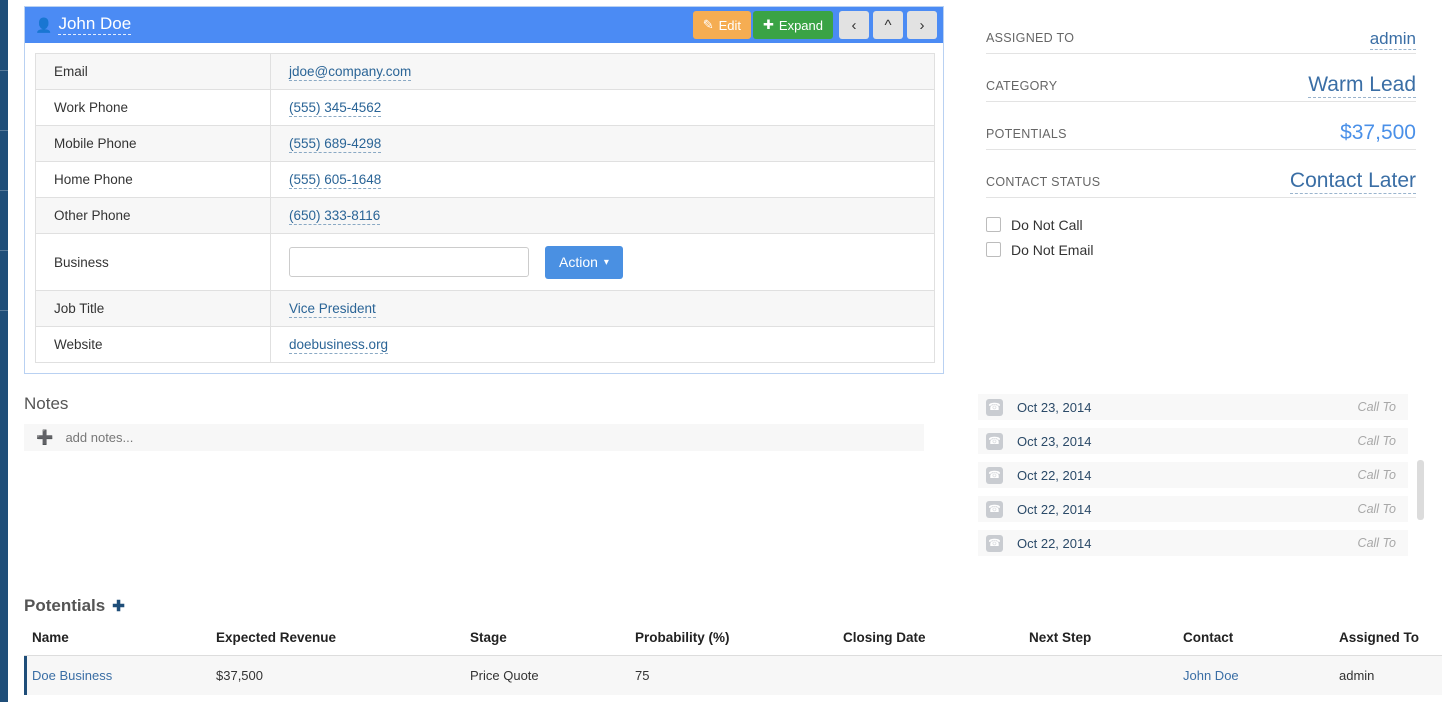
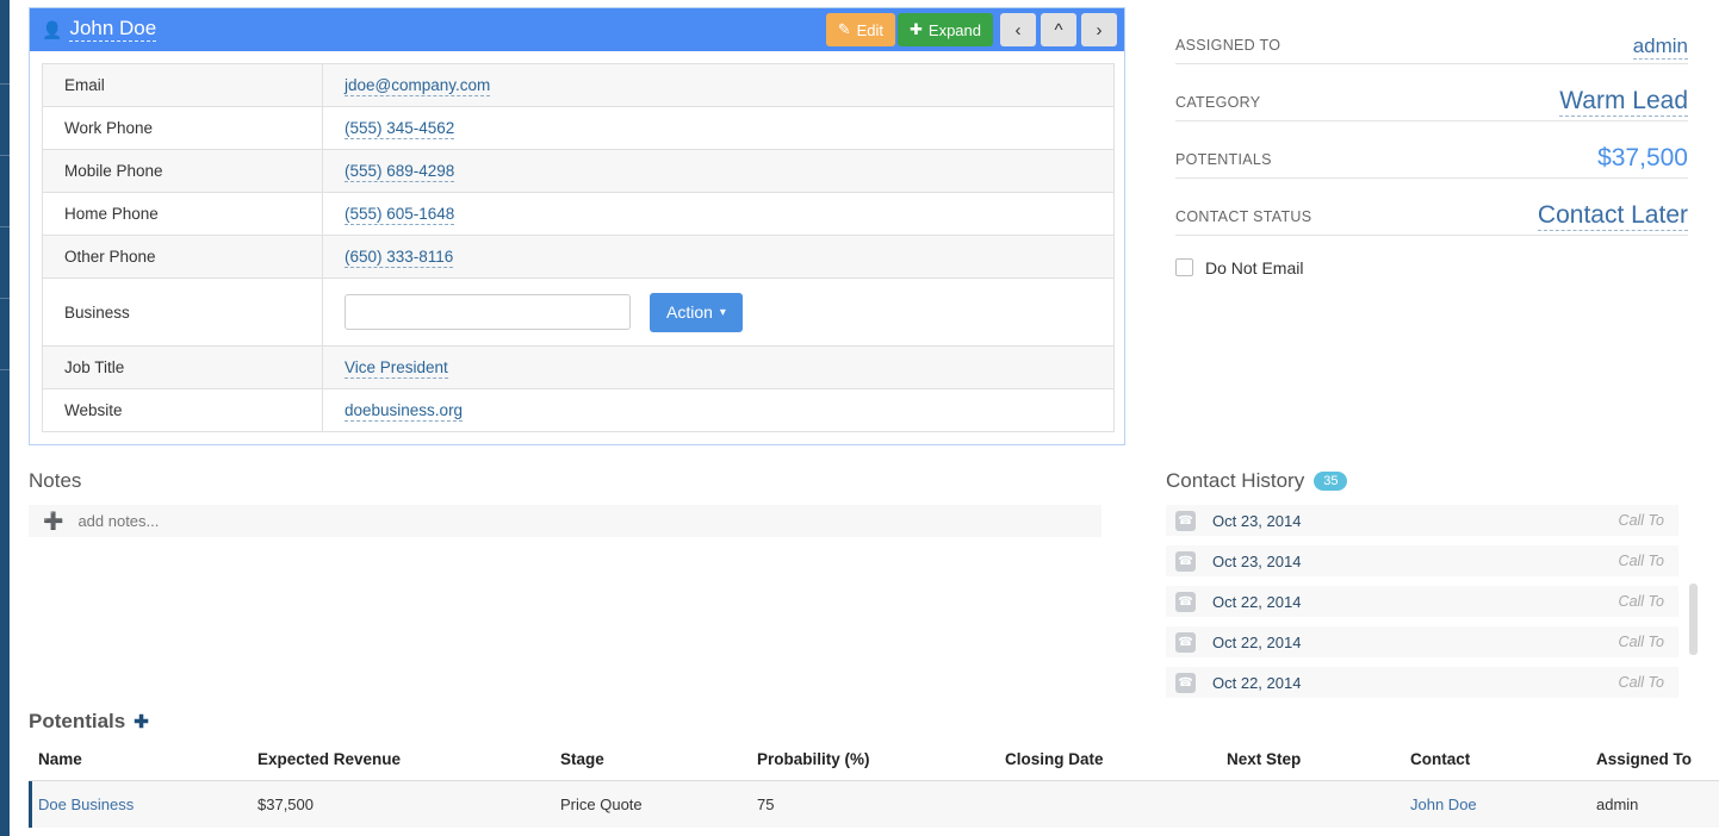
  👤
  John Doe
  ✎
  Edit
  ✚
  Expand
  ‹
  ^
  ›
  Email	jdoe@company.com
  Work Phone	(555) 345-4562
  Mobile Phone	(555) 689-4298
  Home Phone	(555) 605-1648
  Other Phone	(650) 333-8116
  Business	Action ▾
  Job Title	Vice President
  Website	doebusiness.org
  Notes
  ➕
  add notes...
  Potentials
  ✚
  Name	Expected Revenue	Stage	Probability (%)	Closing Date	Next Step	Contact	Assigned To
  Doe Business	$37,500	Price Quote	75			John Doe	admin
  ASSIGNED TO
  admin
  CATEGORY
  Warm Lead
  POTENTIALS
  $37,500
  CONTACT STATUS
  Contact Later
- Do Not Call
  Do Not Email
+ Contact History
+ 35
  ☎
  Oct 23, 2014
  Call To
  ☎
  Oct 23, 2014
  Call To
  ☎
  Oct 22, 2014
  Call To
  ☎
  Oct 22, 2014
  Call To
  ☎
  Oct 22, 2014
  Call To
